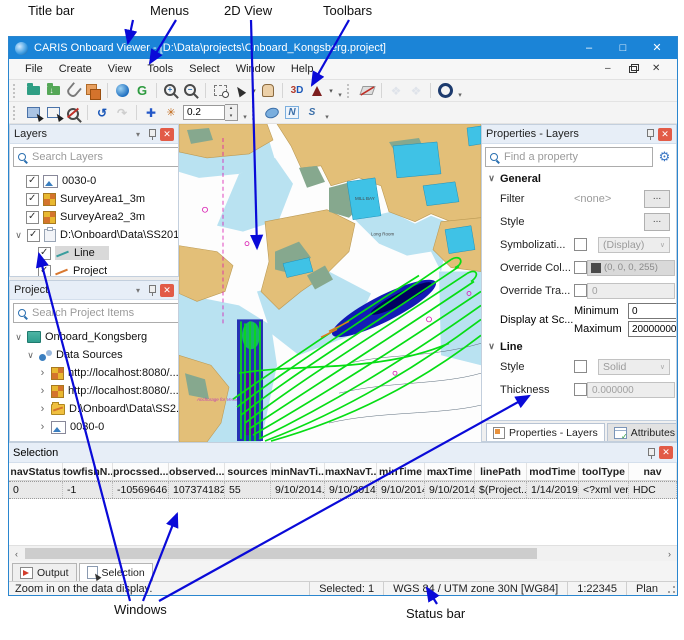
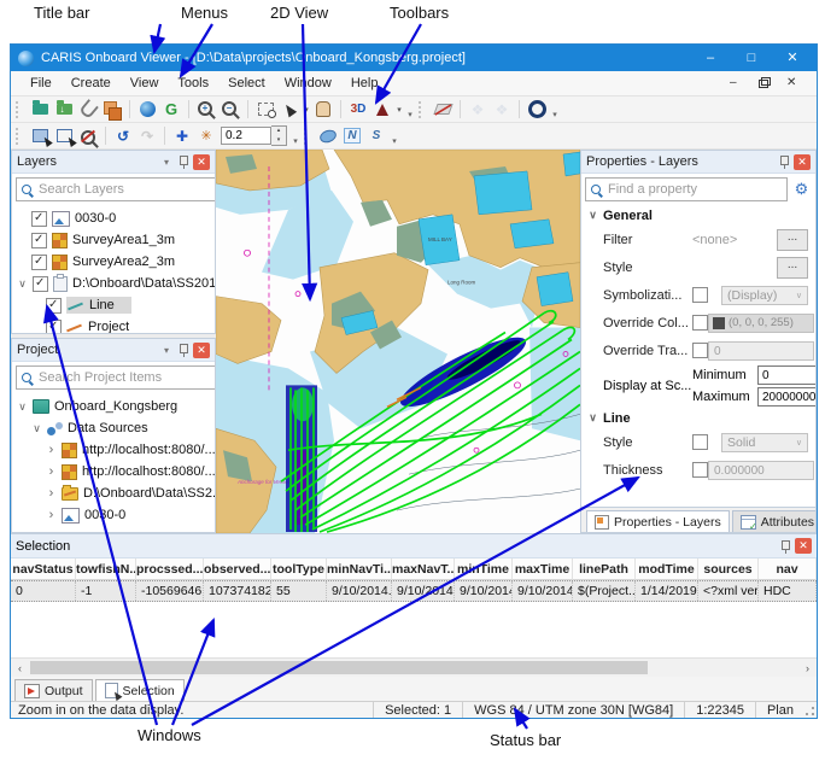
  Title bar
  Menus
  2D View
  Toolbars
  Windows
  Status bar
  CARIS Onboard Viewer - [D:\Data\projects\Onboard_Kongsbrg.project]
  File
  Create
  View
  Tools
  Select
  Widow
  Help
  ↓
  +
  −
  0.2
  Layers
  Search Layers
  0030-0
  SurveyArea1_3m
  SurveyArea2_3m
  D:\Onboard\Data\SS201
  Line
  Project
  Project
  Seach Project Items
  Onboard_Kongsberg
  Data Sources
  ttp://localhost:8080/...
  htp://localhost:8080/...
  D:\Onboard\Data\SS2.
  000-0
  Properties - Layers
  Find a property
  General
  Filter
  <none>
  ...
  Style
  ...
  Symbolizati...
  (Display)
  Override Col...
  (0, 0, 0, 255)
  Override Tra...
  0
  Display at Sc...
  Minimum
  0
  Maximum
  20000000
  Line
  Style
  Solid
  Thickness
  0.000000
  Properties - Layers
  Selection
  navStatus
  towfisN..
  procssed...
  observed...
- sources
+ toolType
  minNavTi..
  maxNavT..
  mnTime
  maxTime
  linePath
  modTime
- toolType
+ sources
  nav
  0
  -1
  -10569646.
  107374182
  55
  9/10/2014.
  9/10/2014
  9/10/2014
  $(Project..
  1/14/2019
  <?xml ver
  HDC
  Output
  Selection
  Zoom in on the data dipla.
  Selected: 1
  WGS 84 / UTM zone 30N [WG84]
  1:22345
  Plan
